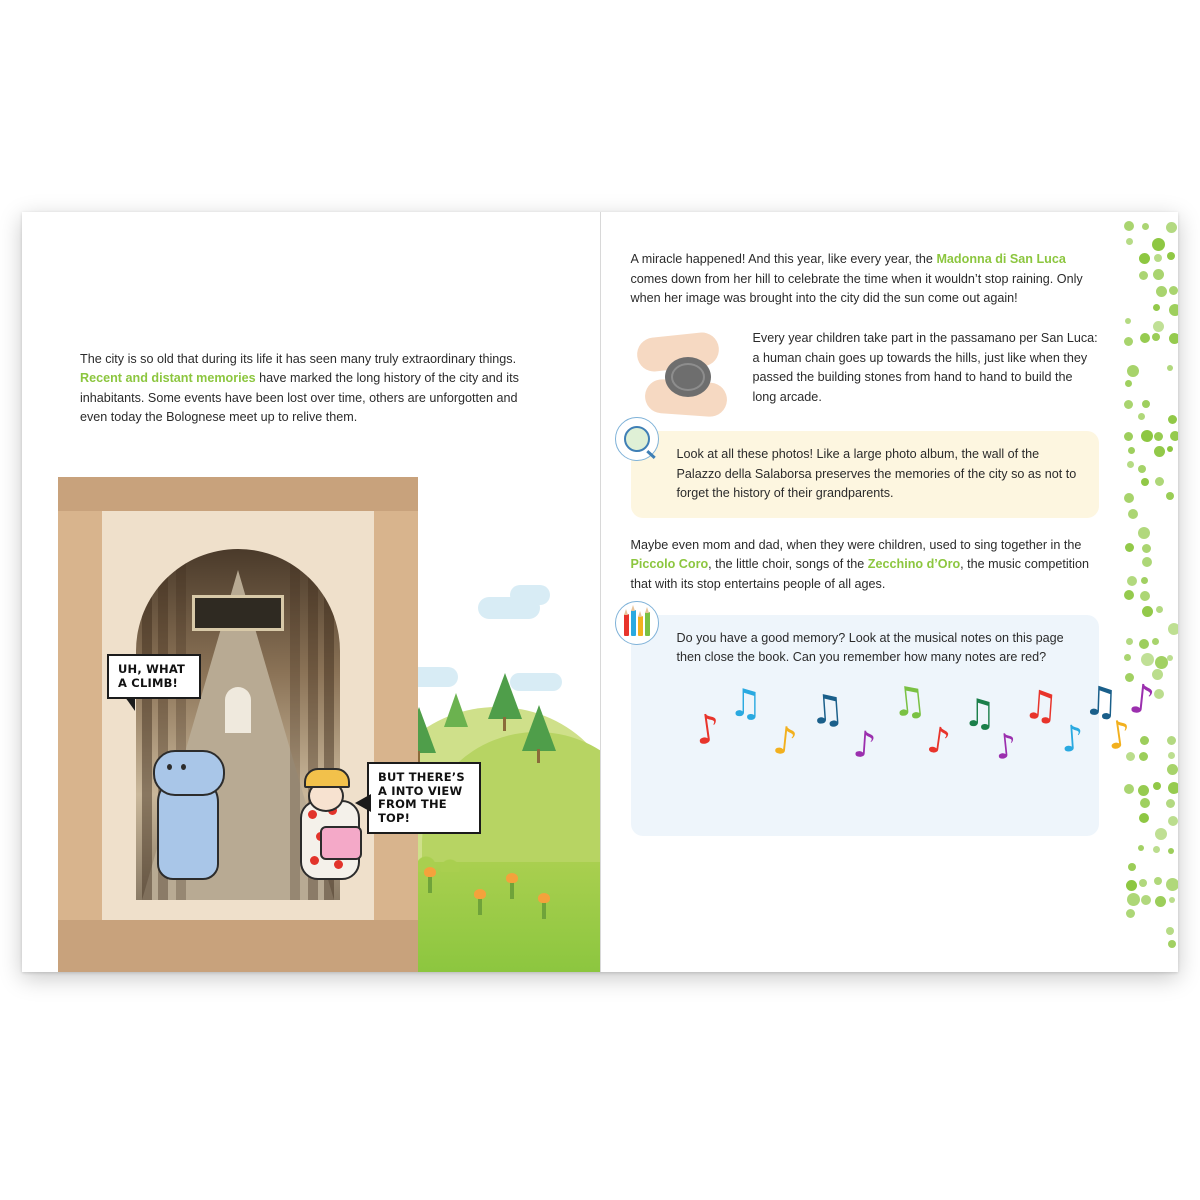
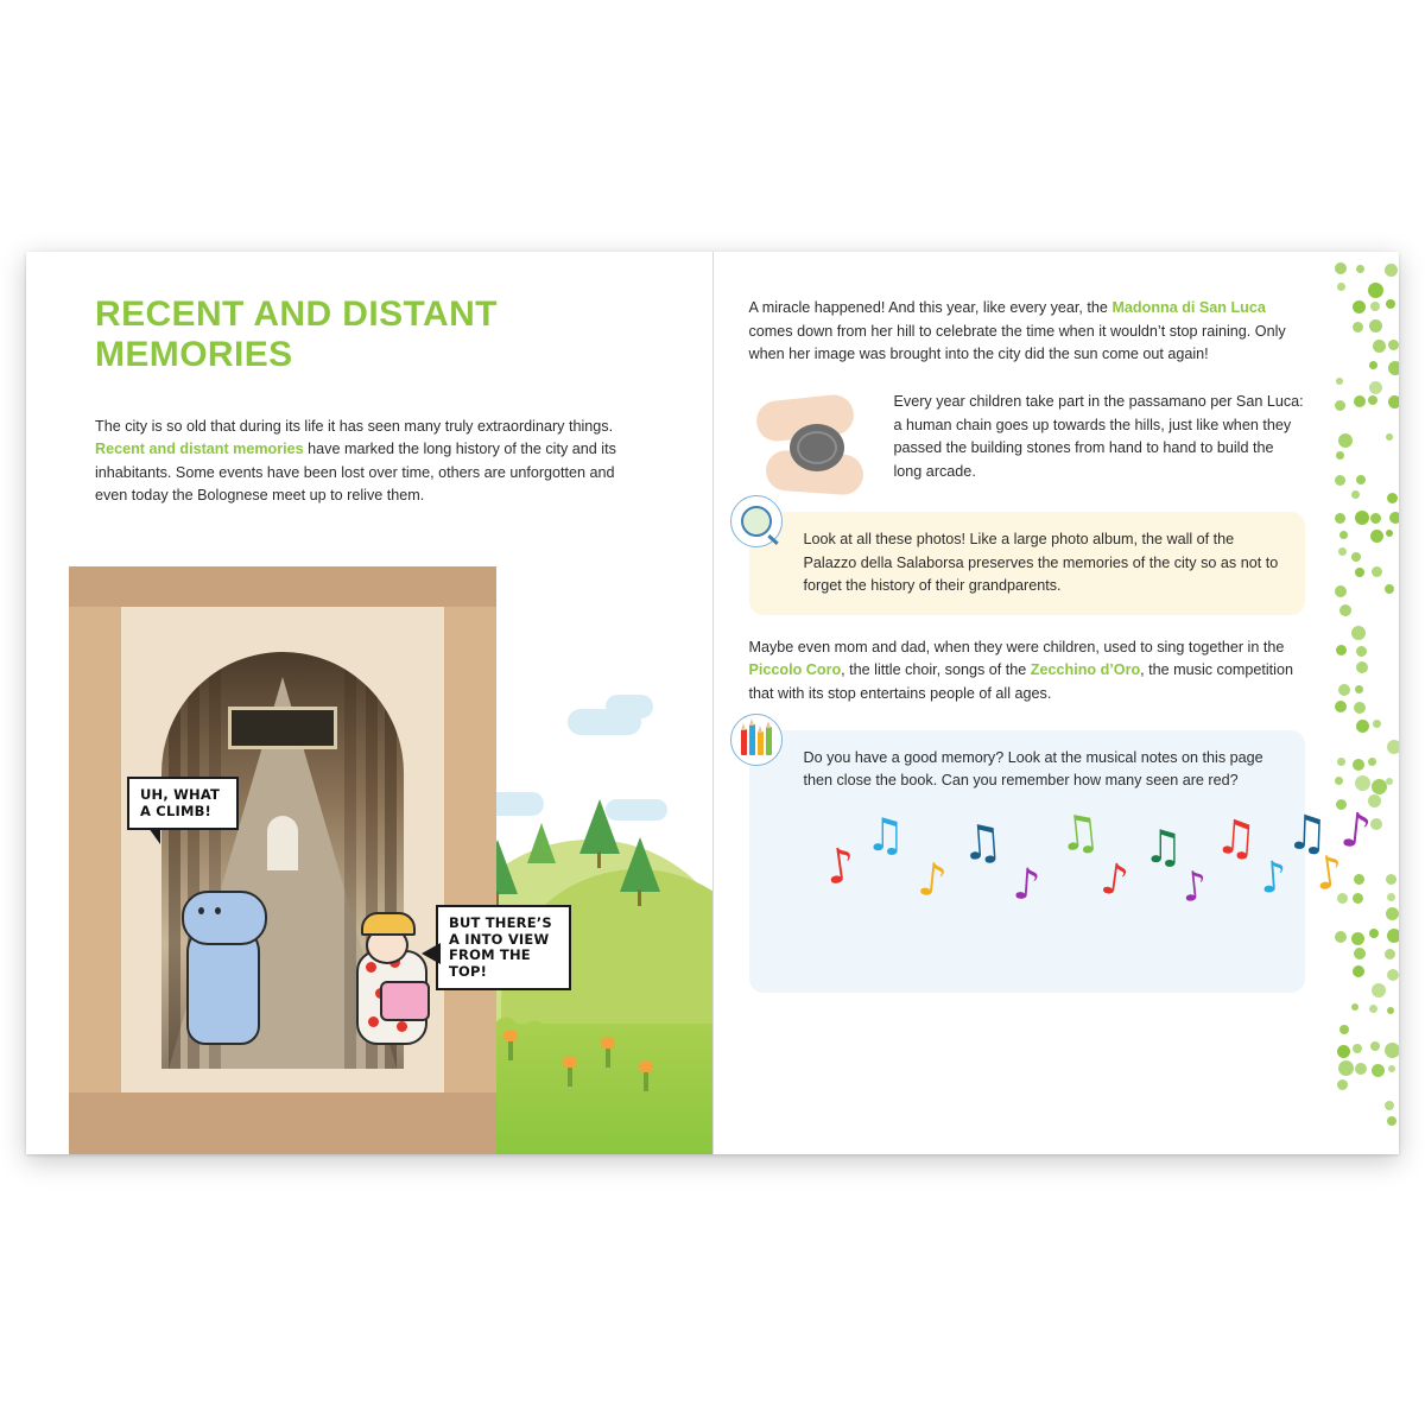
+ RECENT AND DISTANT
+ MEMORIES
  The city is so old that during its life it has seen many truly extraordinary things. Recent and distant memories have marked the long history of the city and its inhabitants. Some events have been lost over time, others are unforgotten and even today the Bolognese meet up to relive them.
  UH, WHAT A CLIMB!
  BUT THERE’S A INTO VIEW FROM THE TOP!
  A miracle happened! And this year, like every year, the Madonna di San Luca comes down from her hill to celebrate the time when it wouldn’t stop raining. Only when her image was brought into the city did the sun come out again!
  Every year children take part in the passamano per San Luca: a human chain goes up towards the hills, just like when they passed the building stones from hand to hand to build the long arcade.
  Look at all these photos! Like a large photo album, the wall of the Palazzo della Salaborsa preserves the memories of the city so as not to forget the history of their grandparents.
  Maybe even mom and dad, when they were children, used to sing together in the Piccolo Coro, the little choir, songs of the Zecchino d’Oro, the music competition that with its stop entertains people of all ages.
- Do you have a good memory? Look at the musical notes on this page then close the book. Can you remember how many notes are red?
+ Do you have a good memory? Look at the musical notes on this page then close the book. Can you remember how many seen are red?
  ♫
  ♫
